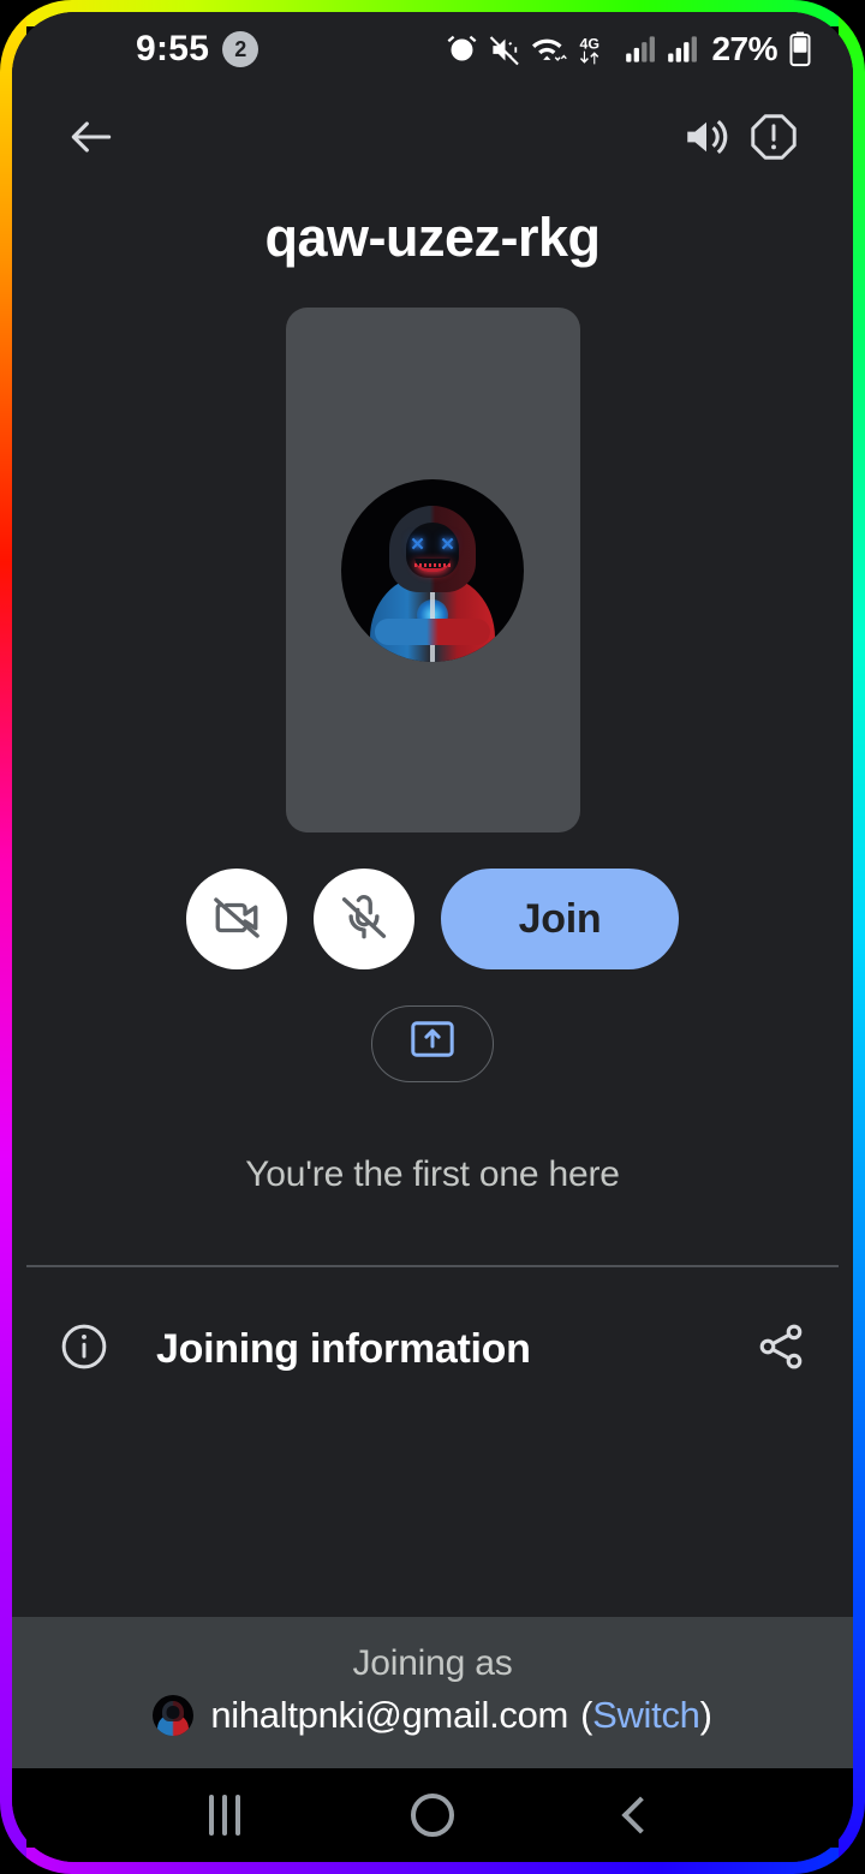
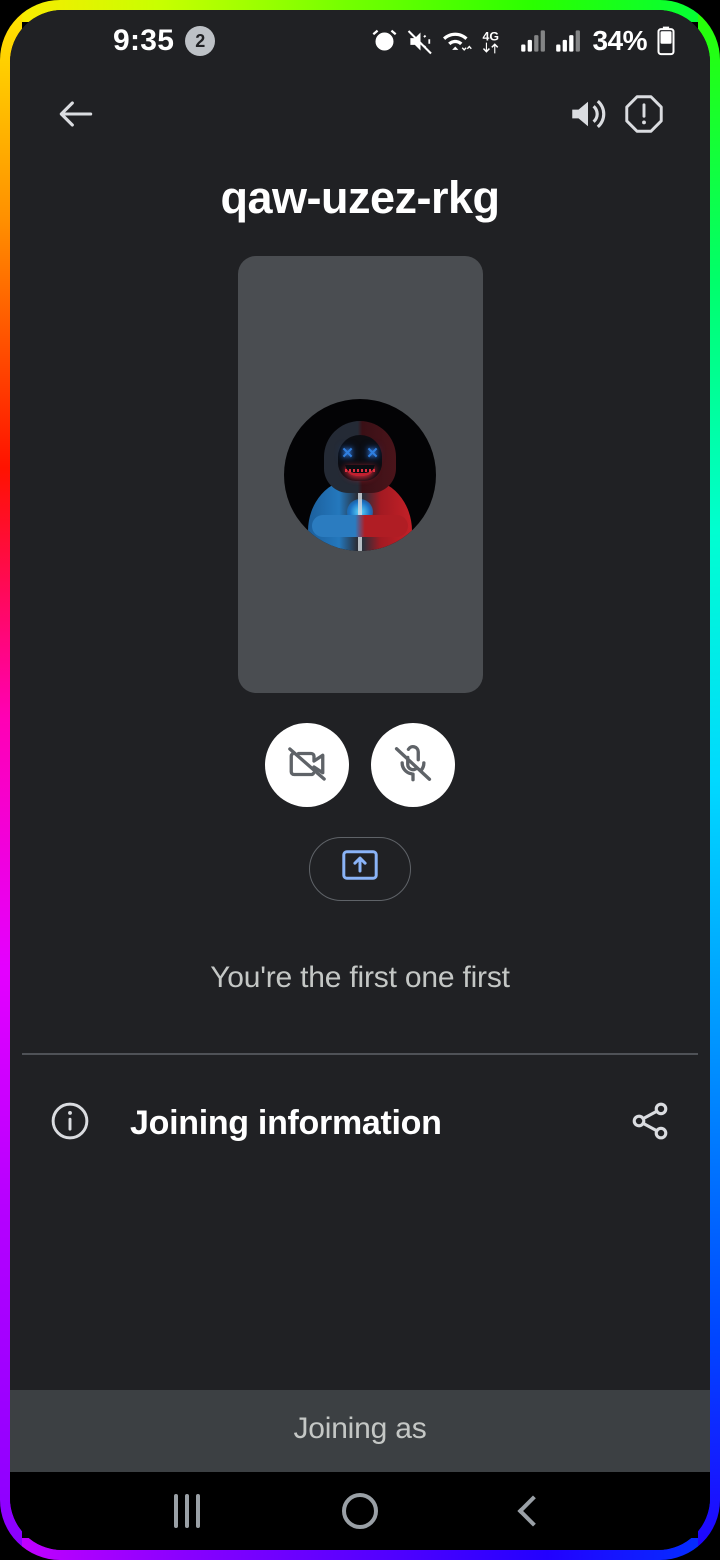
- 9:55
+ 9:35
  2
  4G
- 27%
+ 34%
  qaw-uzez-rkg
  ✕
  ✕
- Join
- You're the first one here
+ You're the first one first
  Joining information
  Joining as
- nihaltpnki@gmail.com (Switch)
